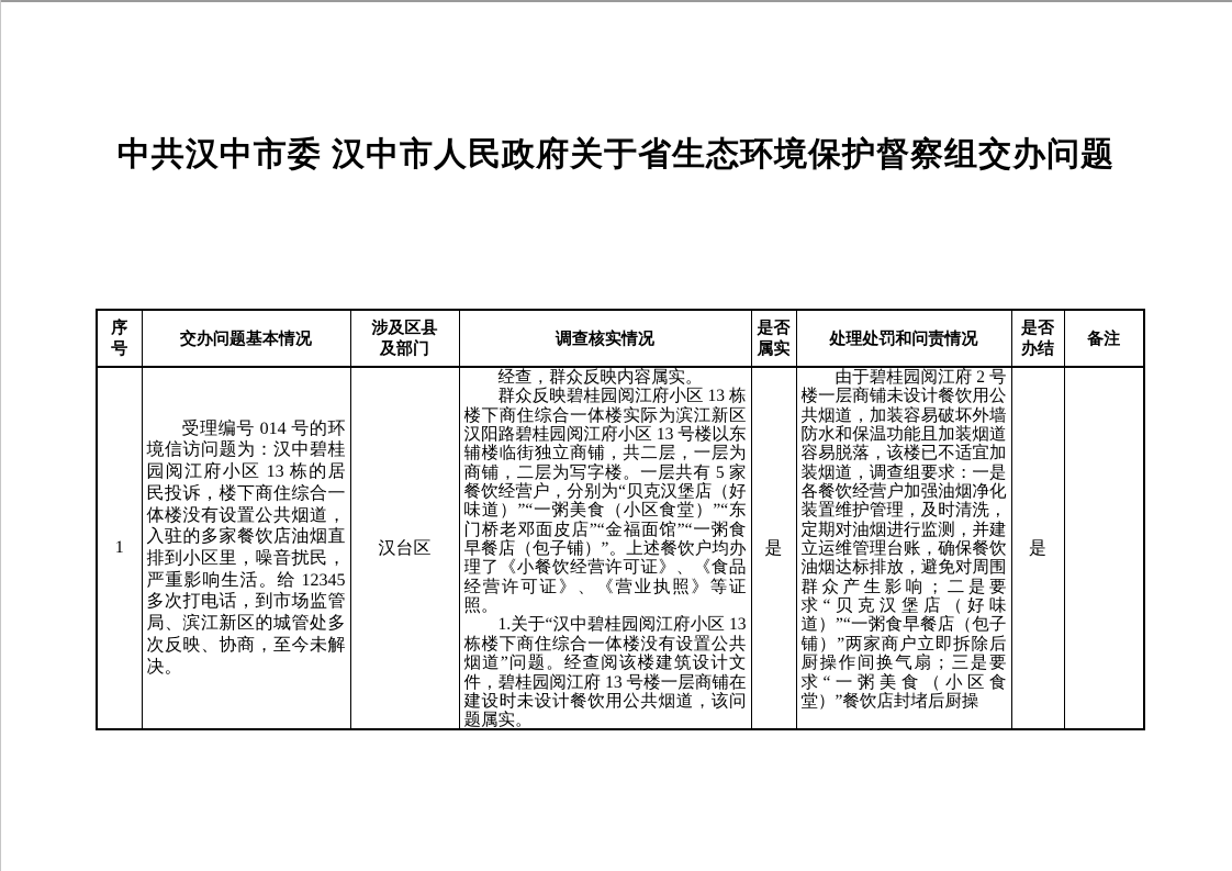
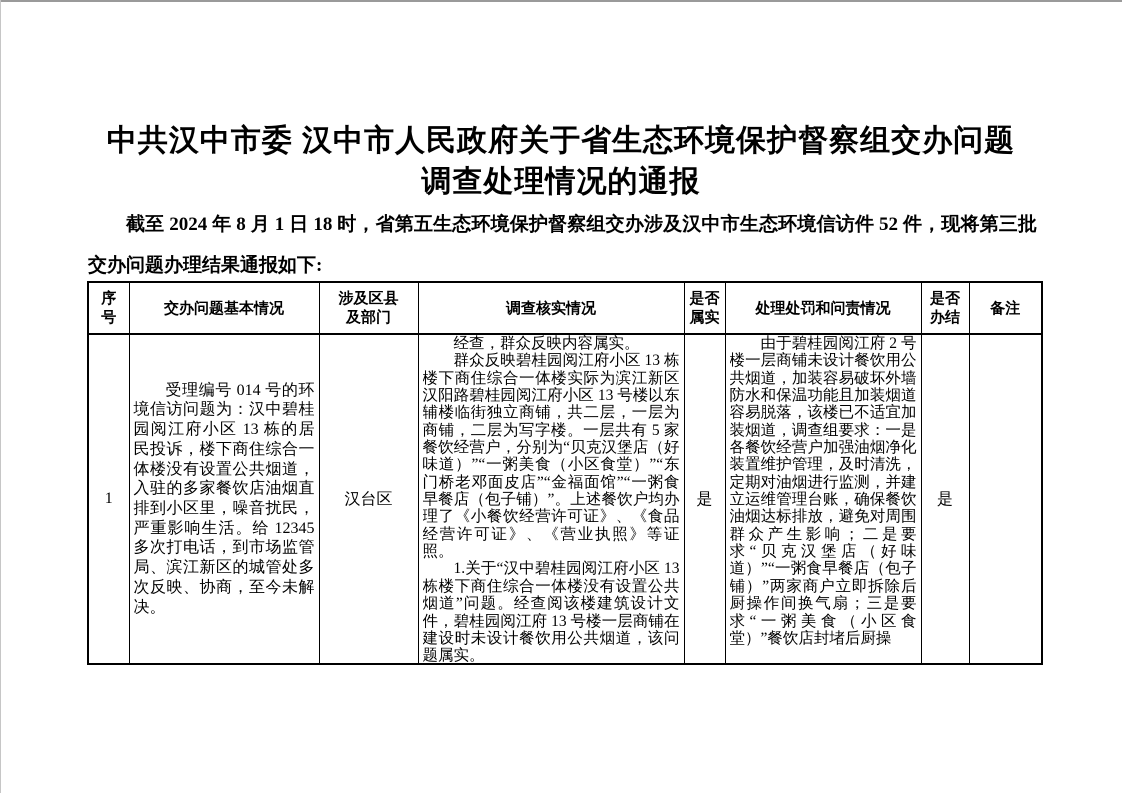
  中共汉中市委 汉中市人民政府关于省生态环境保护督察组交办问题
+ 调查处理情况的通报
+ 截至 2024 年 8 月 1 日 18 时，省第五生态环境保护督察组交办涉及汉中市生态环境信访件 52 件，现将第三批交办问题办理结果通报如下:
  序 号	交办问题基本情况	涉及区县 及部门	调查核实情况	是否 属实	处理处罚和问责情况	是否 办结	备注
  1	受理编号 014 号的环境信访问题为：汉中碧桂园阅江府小区 13 栋的居民投诉，楼下商住综合一体楼没有设置公共烟道，入驻的多家餐饮店油烟直排到小区里，噪音扰民，严重影响生活。给 12345 多次打电话，到市场监管局、滨江新区的城管处多次反映、协商，至今未解决。	汉台区	经查，群众反映内容属实。 群众反映碧桂园阅江府小区 13 栋楼下商住综合一体楼实际为滨江新区汉阳路碧桂园阅江府小区 13 号楼以东辅楼临街独立商铺，共二层，一层为商铺，二层为写字楼。一层共有 5 家餐饮经营户，分别为“贝克汉堡店（好味道）”“一粥美食（小区食堂）”“东门桥老邓面皮店”“金福面馆”“一粥食早餐店（包子铺）”。上述餐饮户均办理了《小餐饮经营许可证》、《食品经营许可证》、《营业执照》等证照。 1.关于“汉中碧桂园阅江府小区 13 栋楼下商住综合一体楼没有设置公共烟道”问题。经查阅该楼建筑设计文件，碧桂园阅江府 13 号楼一层商铺在建设时未设计餐饮用公共烟道，该问题属实。	是	由于碧桂园阅江府 2 号楼一层商铺未设计餐饮用公共烟道，加装容易破坏外墙防水和保温功能且加装烟道容易脱落，该楼已不适宜加装烟道，调查组要求：一是各餐饮经营户加强油烟净化装置维护管理，及时清洗，定期对油烟进行监测，并建立运维管理台账，确保餐饮油烟达标排放，避免对周围群众产生影响；二是要求“贝克汉堡店（好味道）”“一粥食早餐店（包子铺）”两家商户立即拆除后厨操作间换气扇；三是要求“一粥美食（小区食堂）”餐饮店封堵后厨操	是
